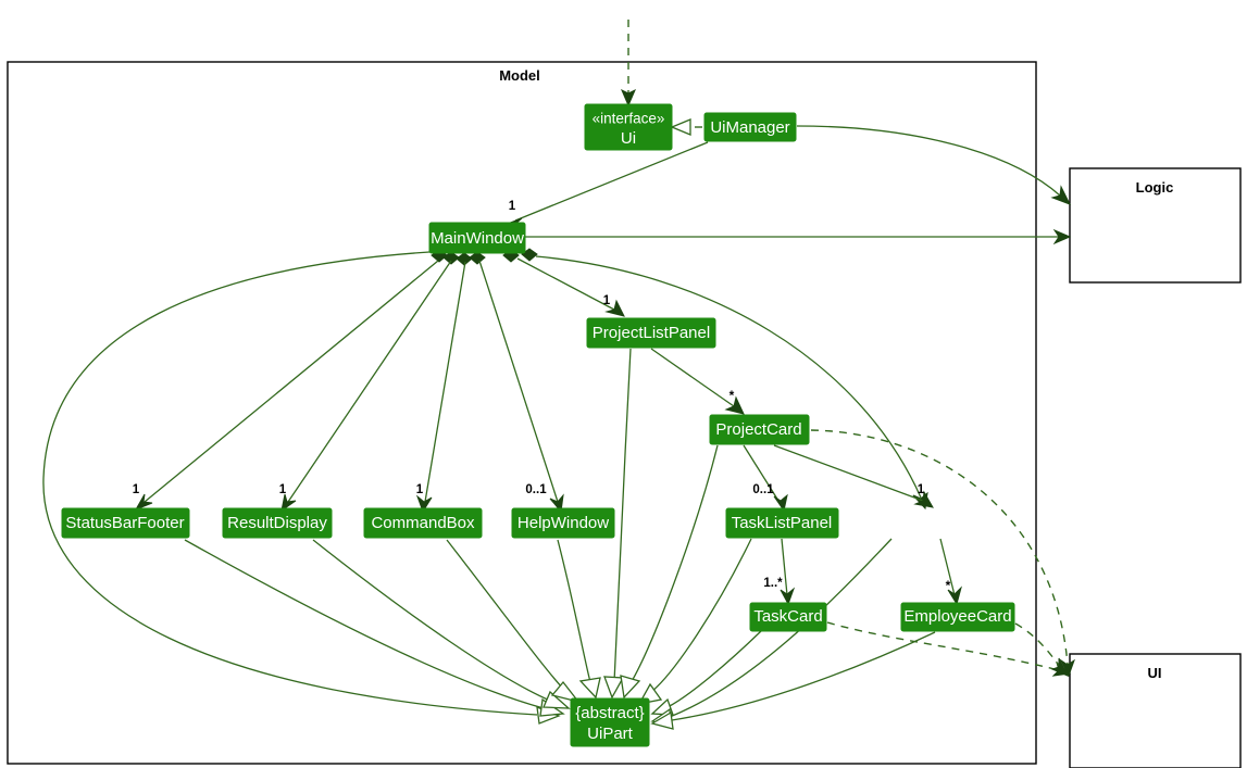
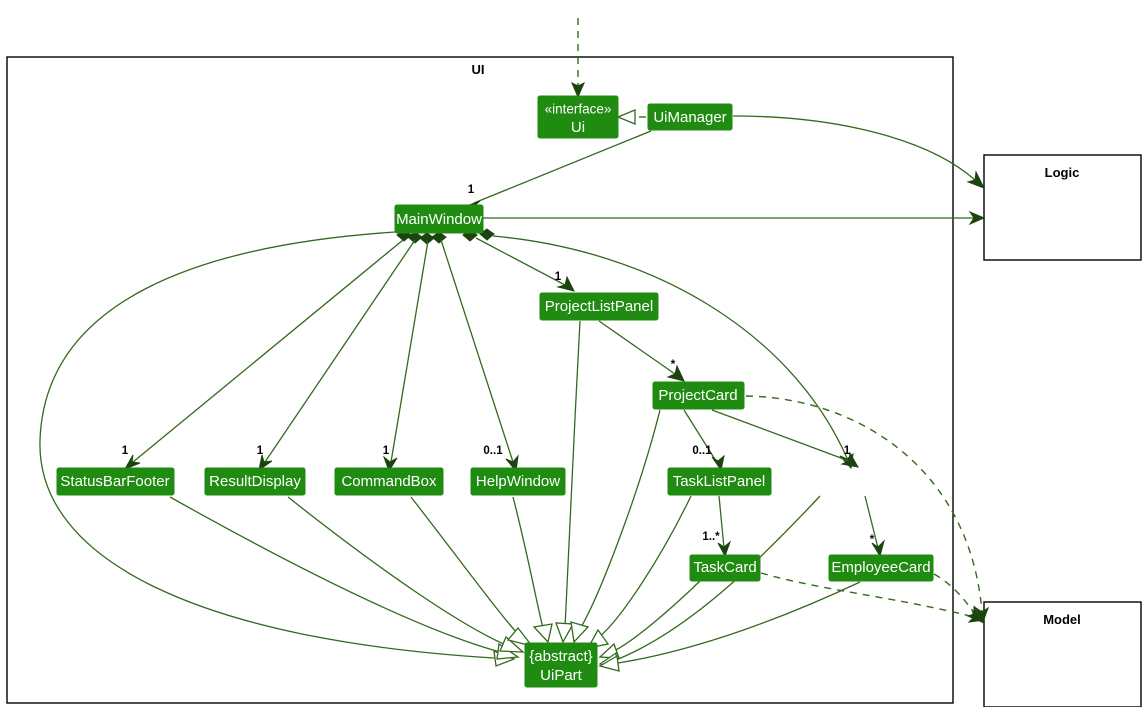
- Model
+ UI
  Logic
- UI
+ Model
  «interface»
  Ui
  UiManager
  MainWindow
  ProjectListPanel
  ProjectCard
  StatusBarFooter
  ResultDisplay
  CommandBox
  HelpWindow
  TaskListPanel
  TaskCard
  EmployeeCard
  {abstract}
  UiPart
  1
  1
  *
  1
  1
  1
  0..1
  0..1
  1
  1..*
  *
